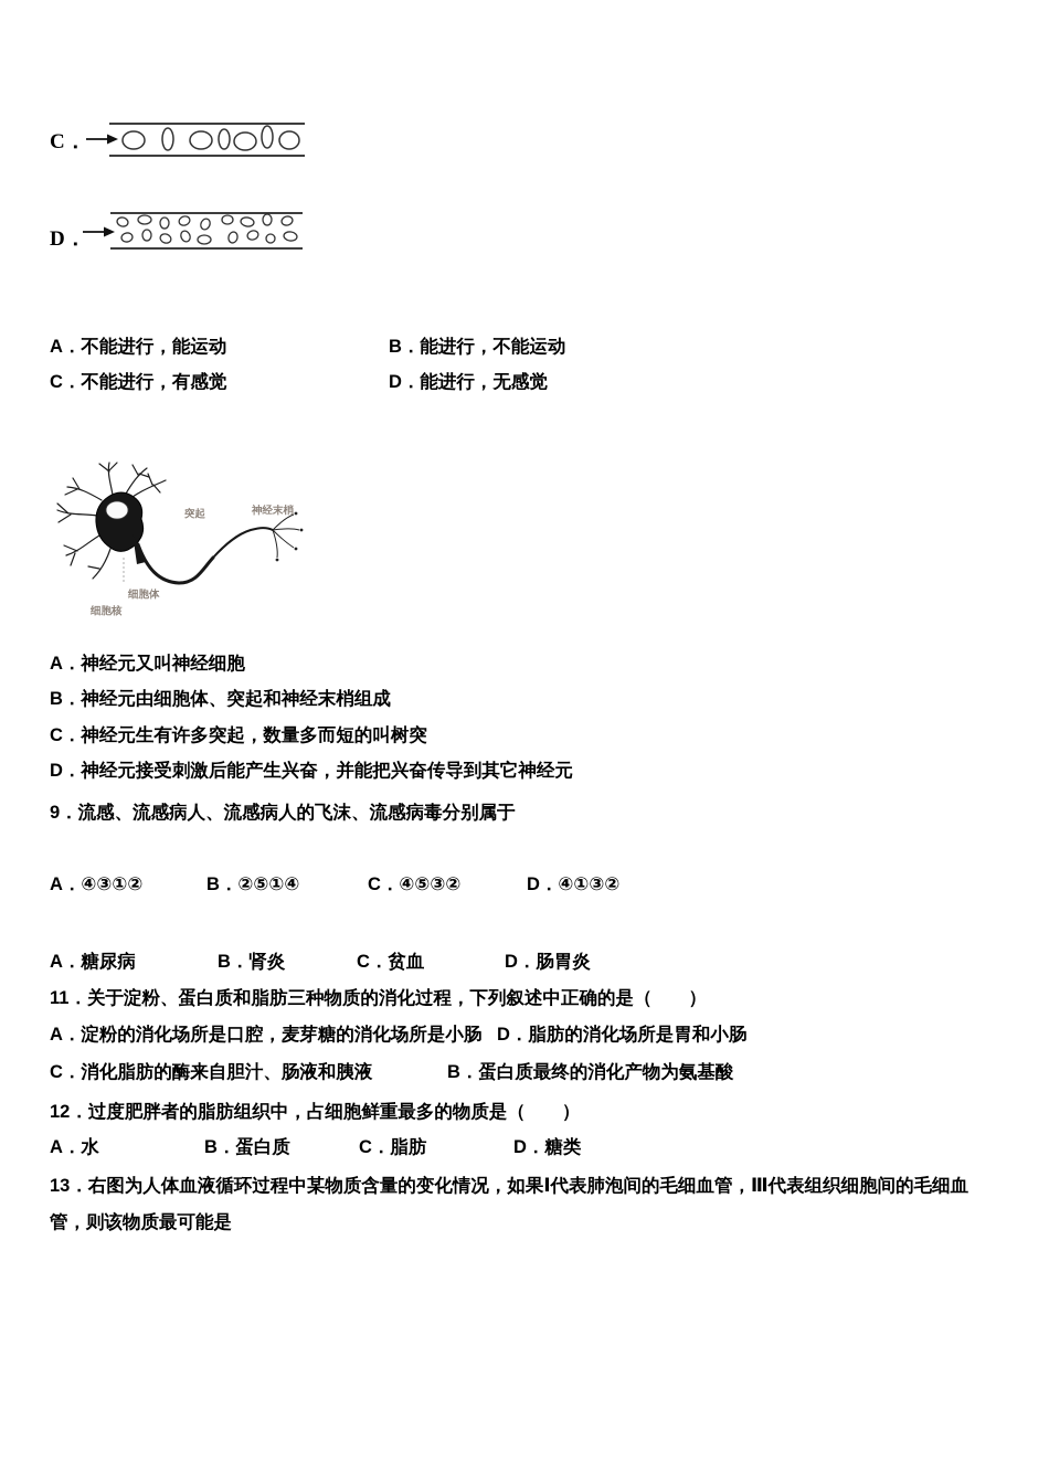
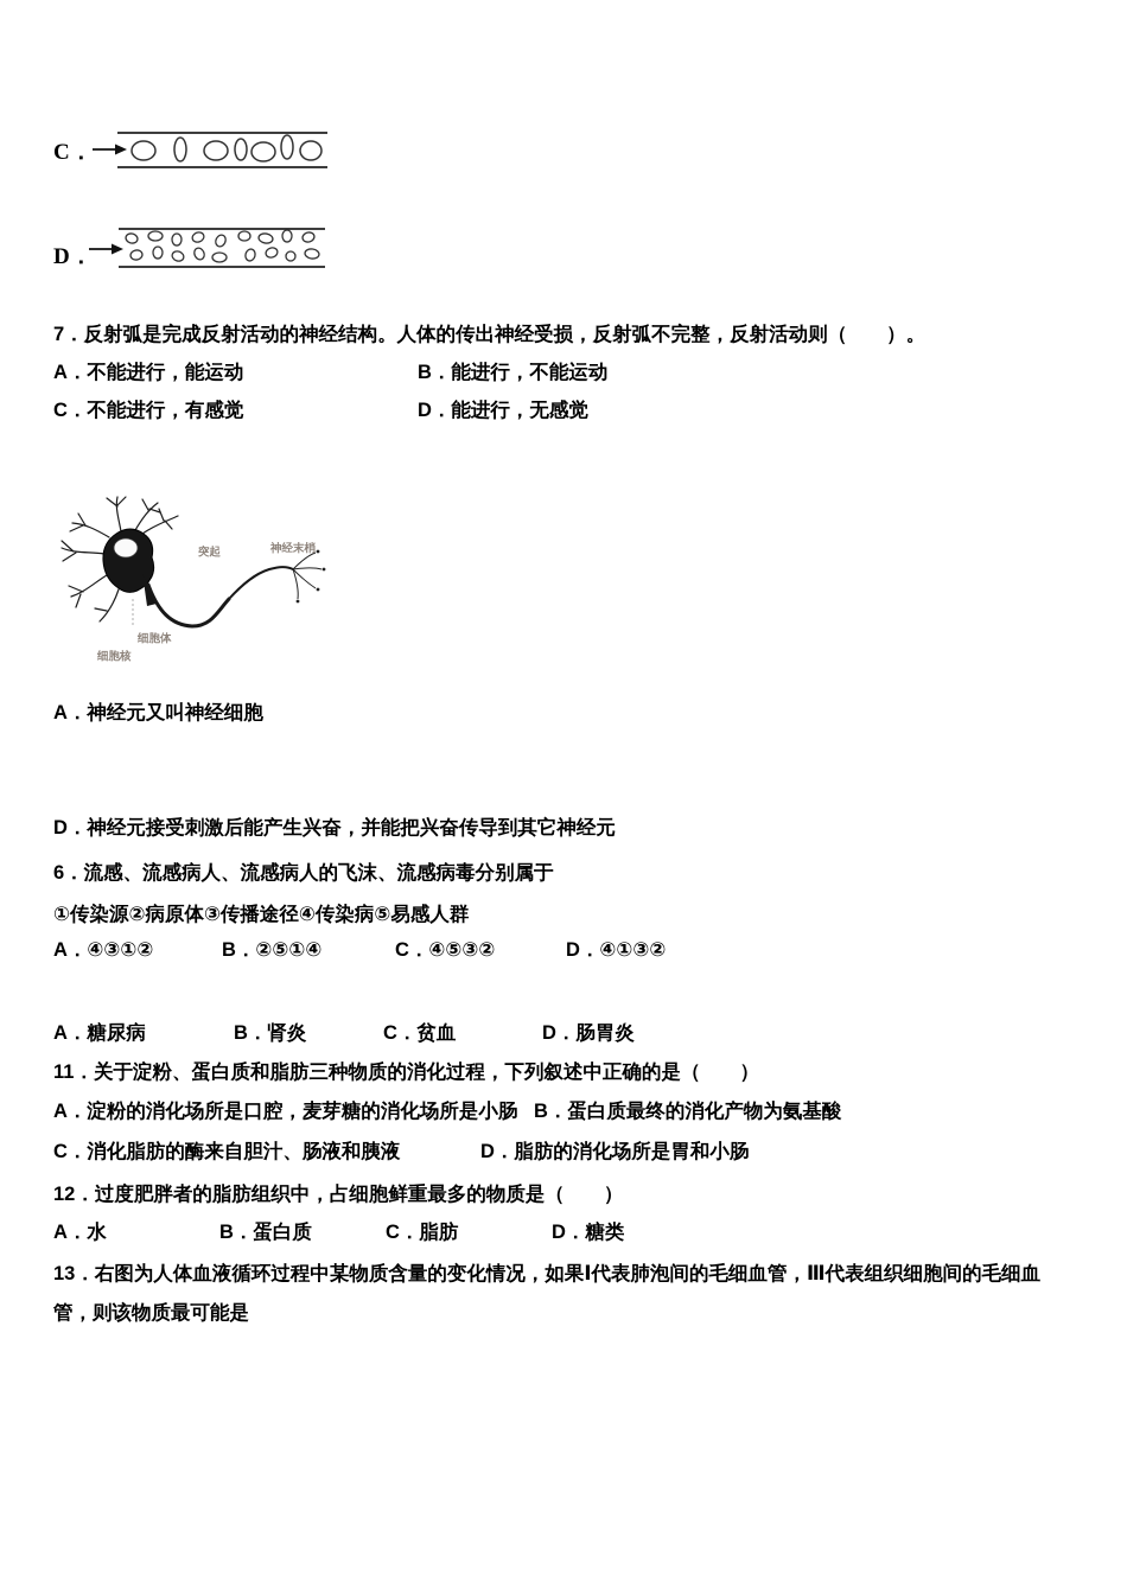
  C．
  D．
+ 7．反射弧是完成反射活动的神经结构。人体的传出神经受损，反射弧不完整，反射活动则（ ）。
  A．不能进行，能运动
  B．能进行，不能运动
  C．不能进行，有感觉
  D．能进行，无感觉
  突起
  神经末梢
  细胞体
  细胞核
  A．神经元又叫神经细胞
- B．神经元由细胞体、突起和神经末梢组成
- C．神经元生有许多突起，数量多而短的叫树突
  D．神经元接受刺激后能产生兴奋，并能把兴奋传导到其它神经元
- 9．流感、流感病人、流感病人的飞沫、流感病毒分别属于
+ 6．流感、流感病人、流感病人的飞沫、流感病毒分别属于
+ ①传染源②病原体③传播途径④传染病⑤易感人群
  A．④③①②
  B．②⑤①④
  C．④⑤③②
  D．④①③②
  A．糖尿病
  B．肾炎
  C．贫血
  D．肠胃炎
  11．关于淀粉、蛋白质和脂肪三种物质的消化过程，下列叙述中正确的是（ ）
  A．淀粉的消化场所是口腔，麦芽糖的消化场所是小肠
- D．脂肪的消化场所是胃和小肠
+ B．蛋白质最终的消化产物为氨基酸
  C．消化脂肪的酶来自胆汁、肠液和胰液
- B．蛋白质最终的消化产物为氨基酸
+ D．脂肪的消化场所是胃和小肠
  12．过度肥胖者的脂肪组织中，占细胞鲜重最多的物质是（ ）
  A．水
  B．蛋白质
  C．脂肪
  D．糖类
  13．右图为人体血液循环过程中某物质含量的变化情况，如果Ⅰ代表肺泡间的毛细血管，Ⅲ代表组织细胞间的毛细血
  管，则该物质最可能是
